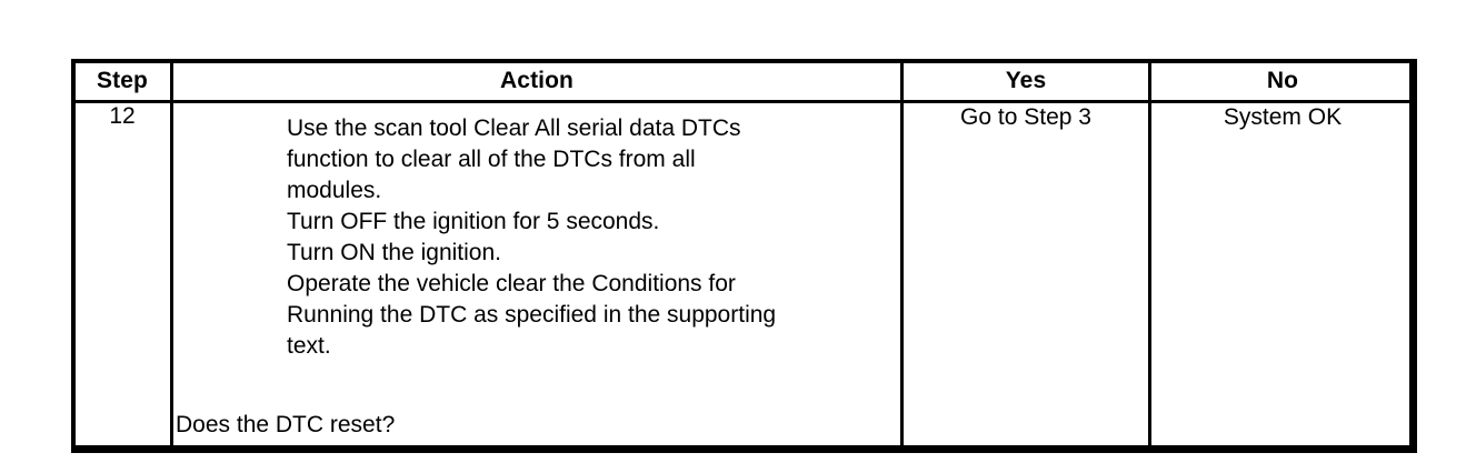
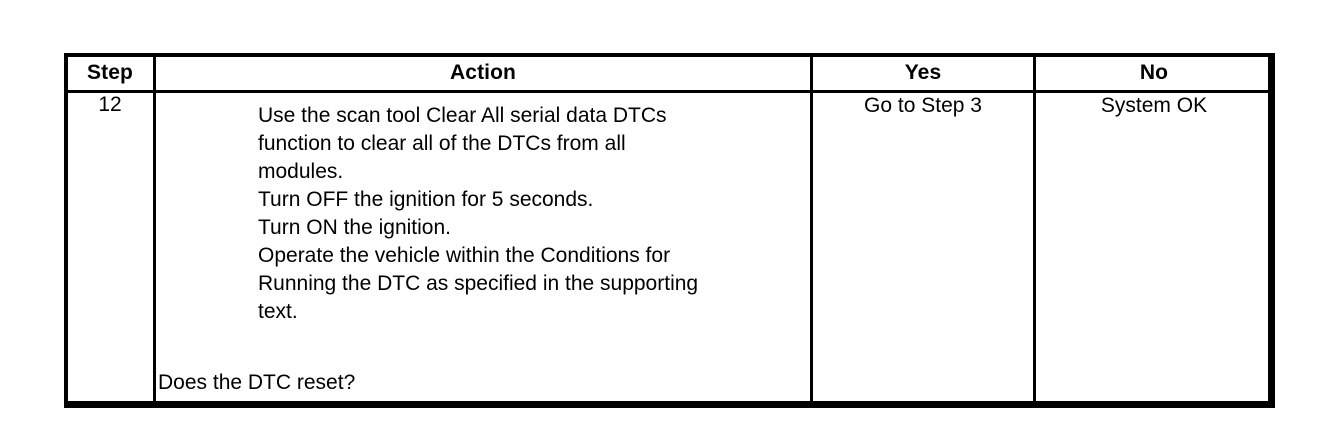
  Step	Action	Yes	No
- 12	Use the scan tool Clear All serial data DTCs function to clear all of the DTCs from all modules. Turn OFF the ignition for 5 seconds. Turn ON the ignition. Operate the vehicle clear the Conditions for Running the DTC as specified in the supporting text. Does the DTC reset?	Go to Step 3	System OK
+ 12	Use the scan tool Clear All serial data DTCs function to clear all of the DTCs from all modules. Turn OFF the ignition for 5 seconds. Turn ON the ignition. Operate the vehicle within the Conditions for Running the DTC as specified in the supporting text. Does the DTC reset?	Go to Step 3	System OK
